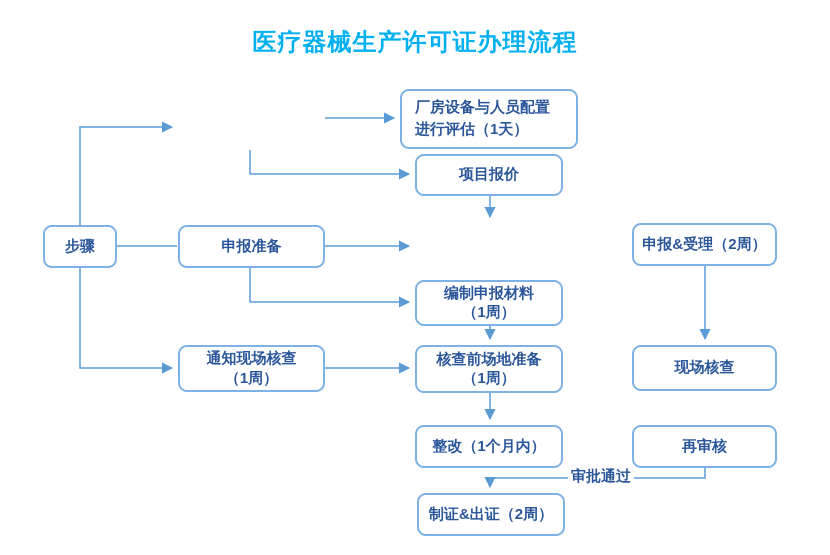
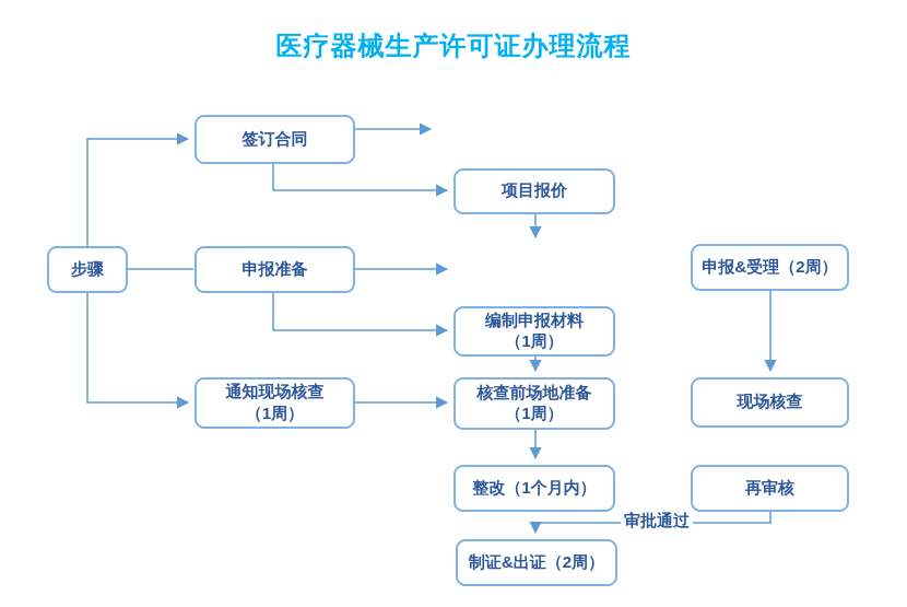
  医疗器械生产许可证办理流程
  步骤
+ 签订合同
  申报准备
  通知现场核查
  （1周）
- 厂房设备与人员配置
- 进行评估（1天）
  项目报价
  编制申报材料
  （1周）
  核查前场地准备
  （1周）
  整改（1个月内）
  制证&出证（2周）
  申报&受理（2周）
  现场核查
  再审核
  审批通过
